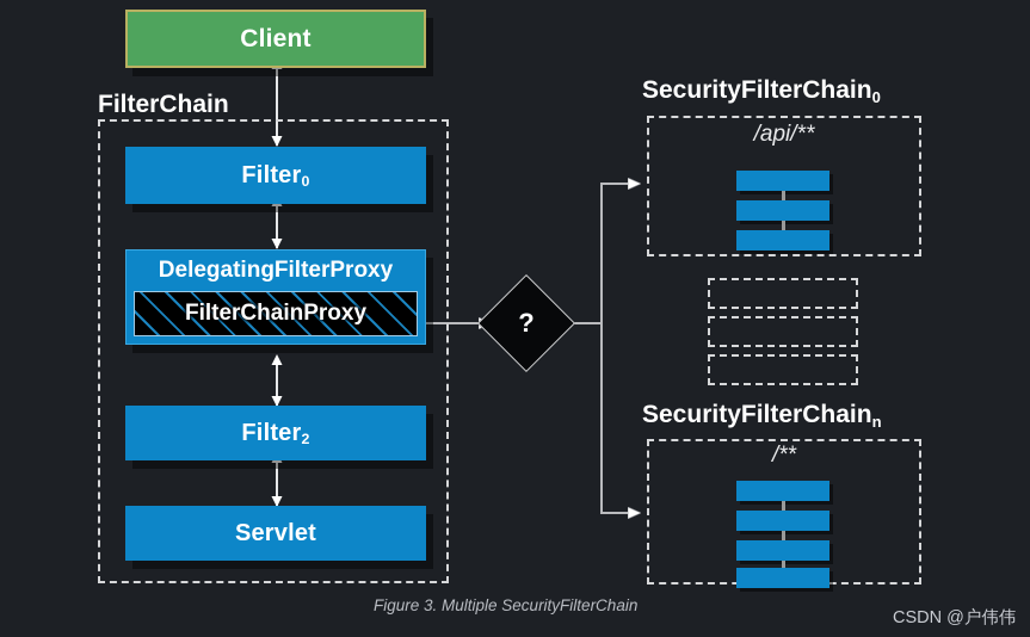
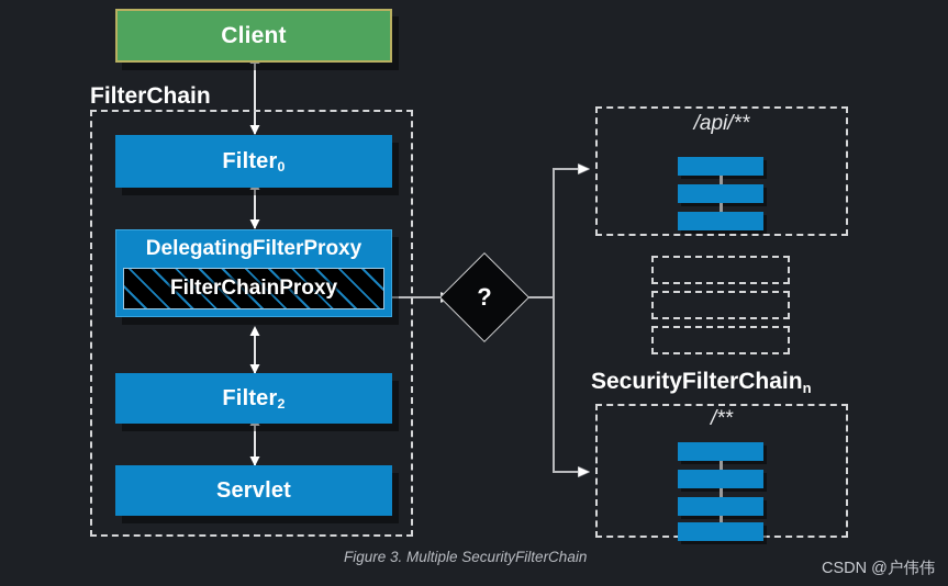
  Client
  FilterChain
  Filter0
  DelegatingFilterProxy
  FilterChainProxy
  Filter2
  Servlet
  ?
- SecurityFilterChain0
  /api/**
  SecurityFilterChainn
  /**
  Figure 3. Multiple SecurityFilterChain
  CSDN @户伟伟
